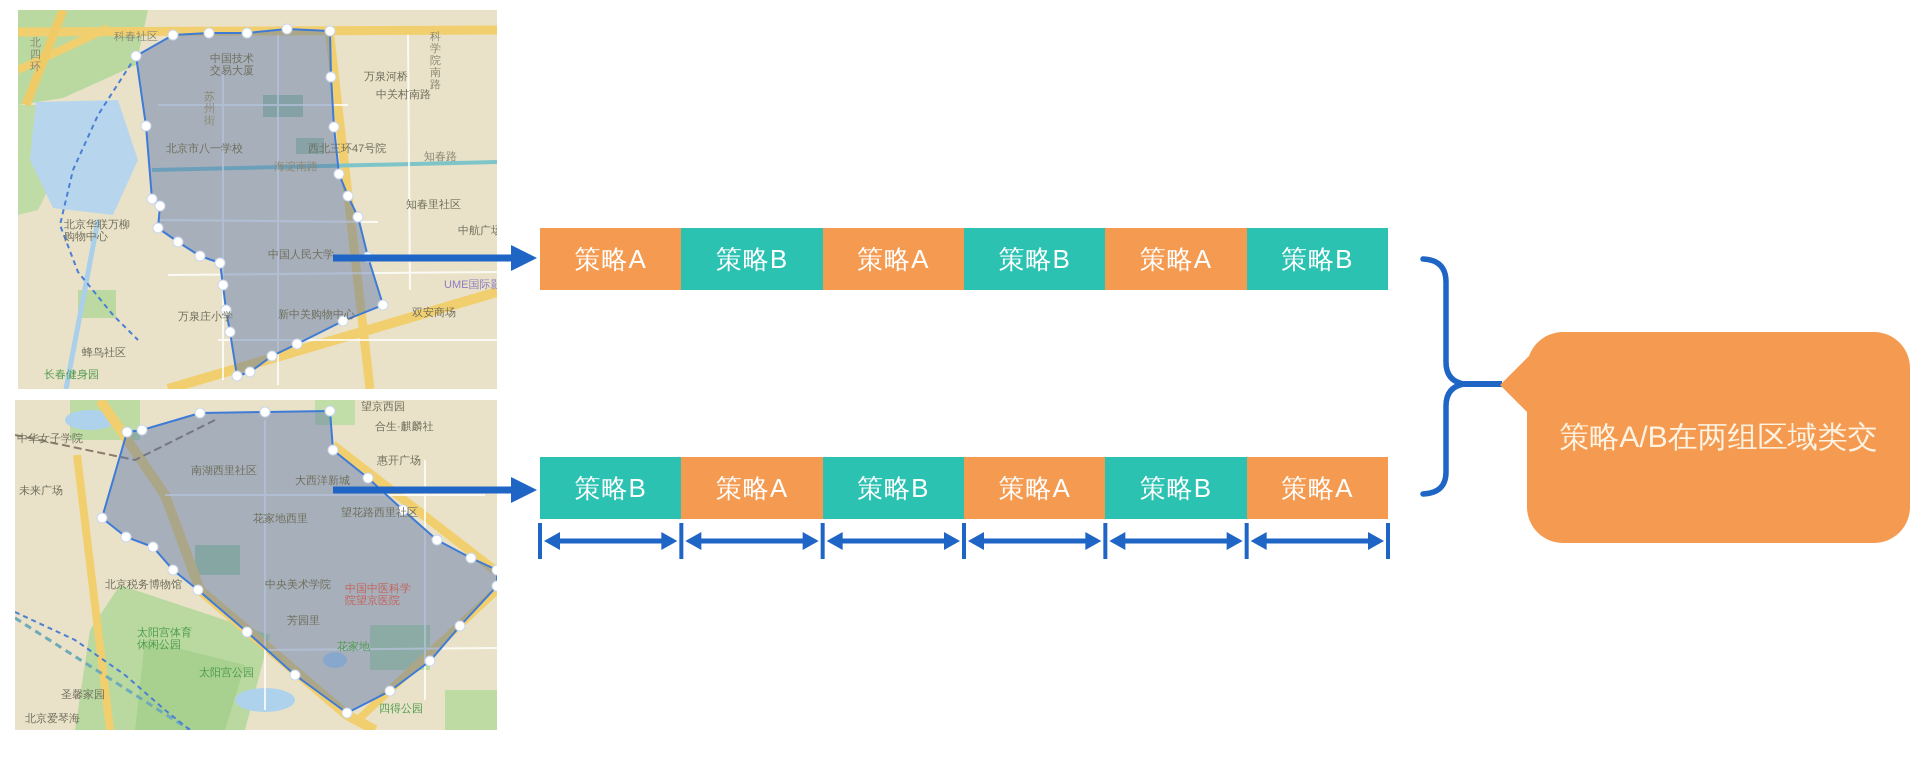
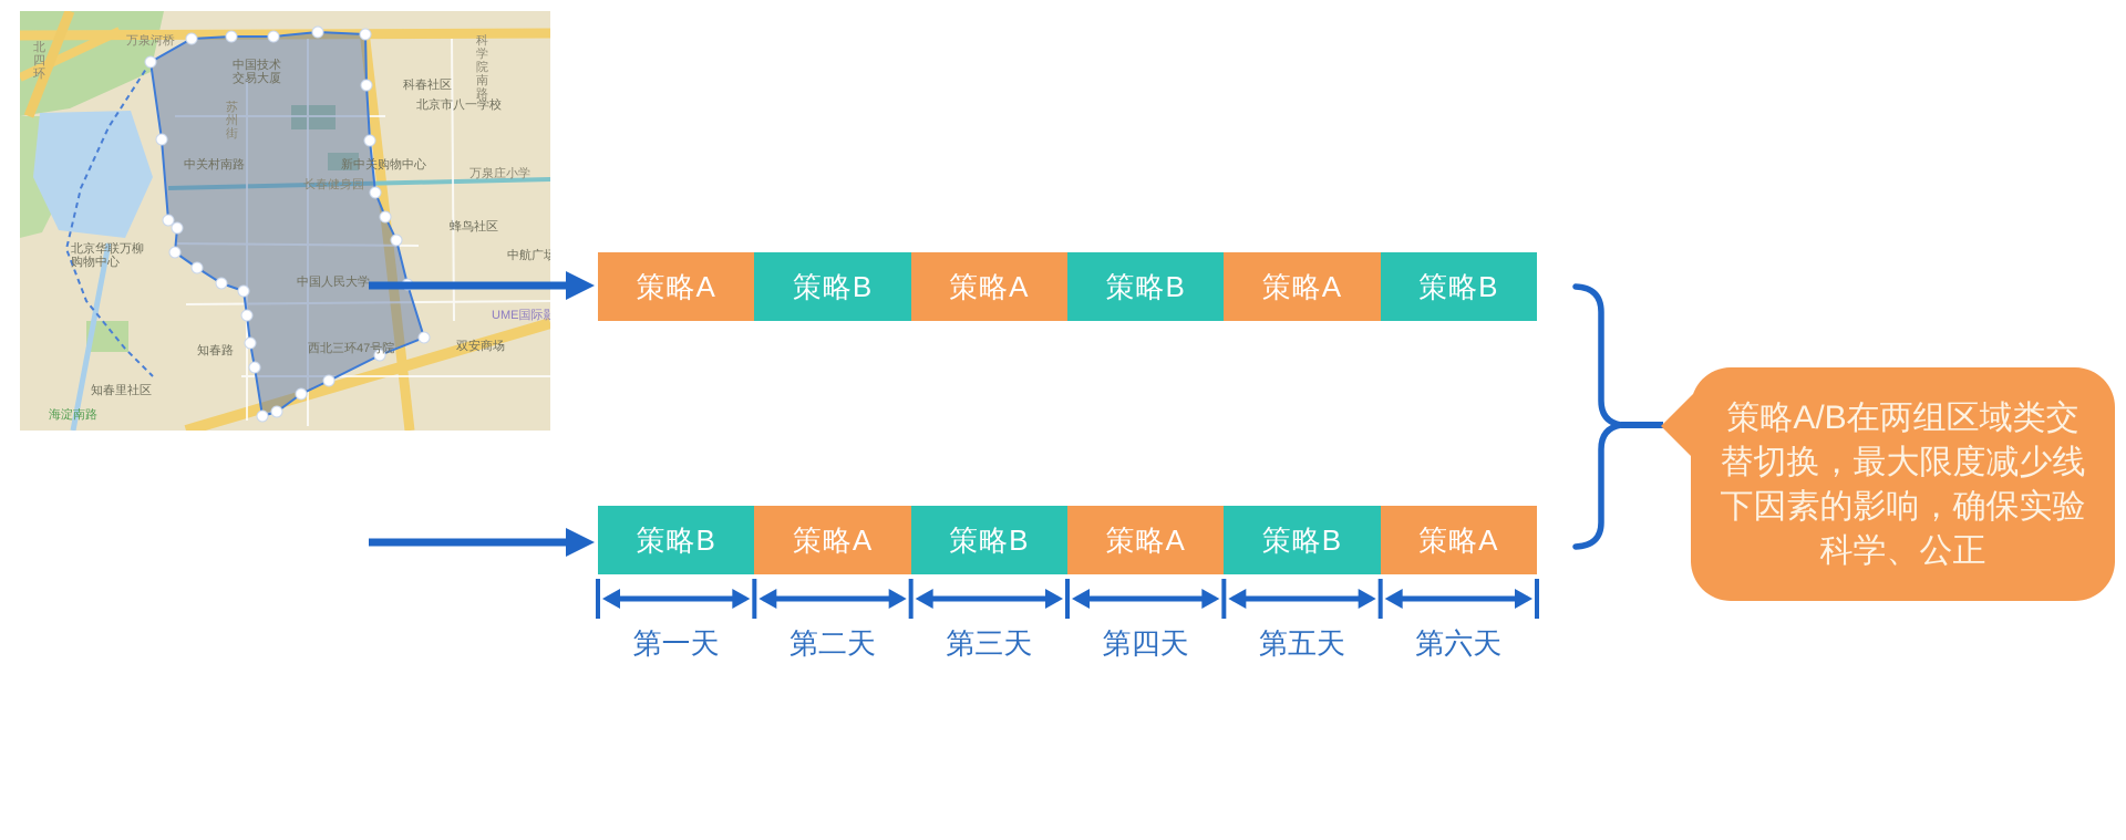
- 科春社区
+ 万泉河桥
  中国技术交易大厦
- 万泉河桥
+ 科春社区
- 中关村南路
+ 北京市八一学校
  科学院南路
  苏州街
- 北京市八一学校
+ 中关村南路
- 西北三环47号院
+ 新中关购物中心
- 海淀南路
+ 长春健身园
- 知春路
+ 万泉庄小学
- 知春里社区
+ 蜂鸟社区
  中航广场
  北京华联万柳购物中心
  中国人民大学
  UME国际影
- 万泉庄小学
+ 知春路
- 新中关购物中心
+ 西北三环47号院
  双安商场
- 蜂鸟社区
+ 知春里社区
- 长春健身园
+ 海淀南路
  北四环
- 望京西园
- 合生·麒麟社
- 中华女子学院
- 惠开广场
- 南湖西里社区
- 大西洋新城
- 花家地西里
- 望花路西里社区
- 未来广场
- 北京税务博物馆
- 太阳宫体育休闲公园
- 太阳宫公园
- 中央美术学院
- 中国中医科学院望京医院
- 芳园里
- 花家地
- 四得公园
- 圣馨家园
- 北京爱琴海
  策略A
  策略B
  策略A
  策略B
  策略A
  策略B
  策略B
  策略A
  策略B
  策略A
  策略B
  策略A
+ 第一天
+ 第二天
+ 第三天
+ 第四天
+ 第五天
+ 第六天
  策略A/B在两组区域类交
+ 替切换，最大限度减少线
+ 下因素的影响，确保实验
+ 科学、公正
